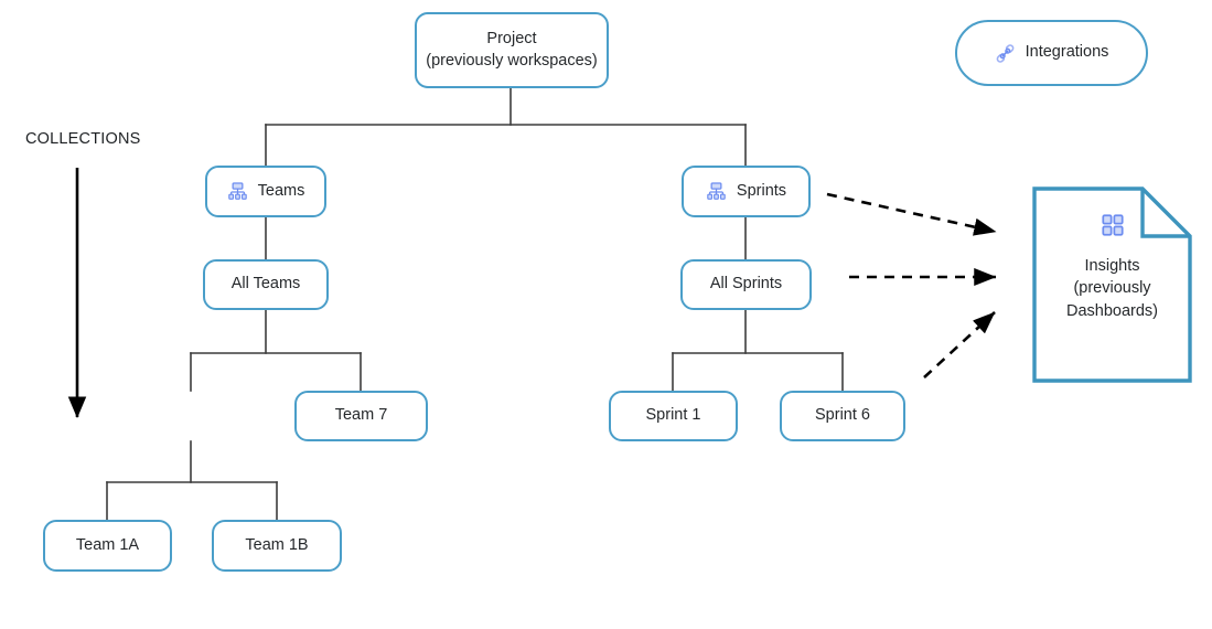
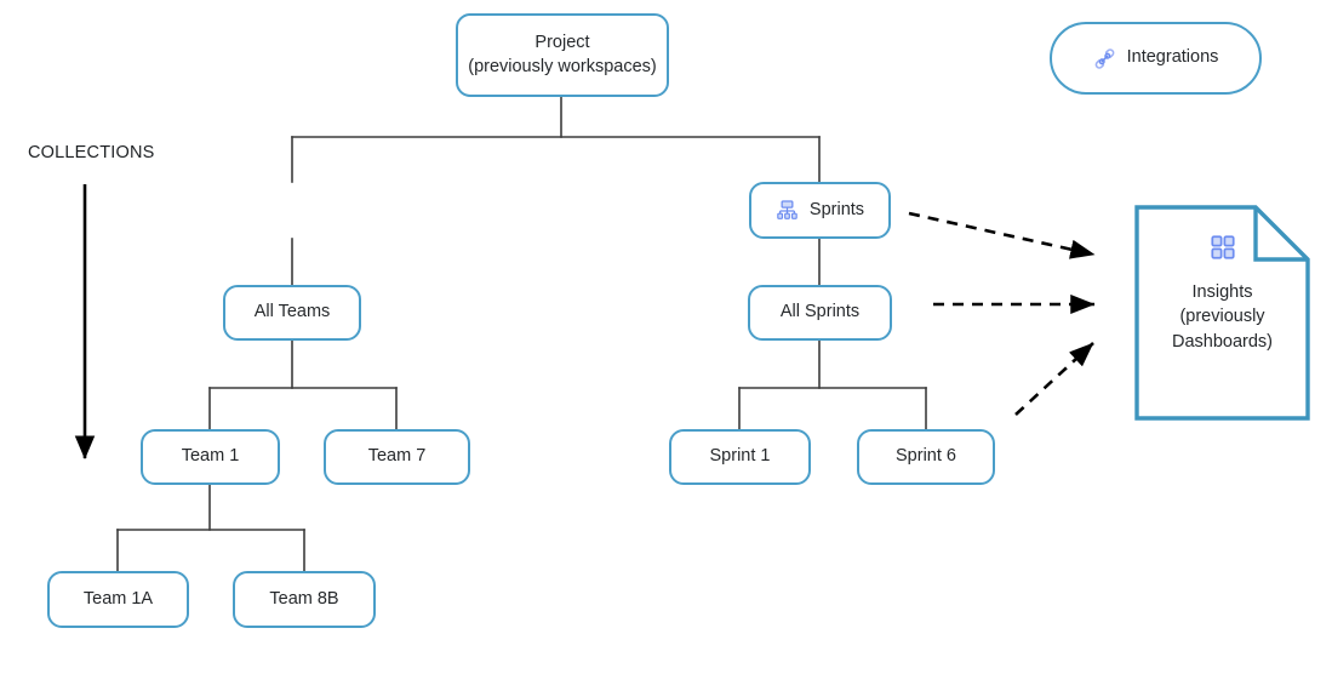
  COLLECTIONS
  Project
  (previously workspaces)
  Integrations
- Teams
  Sprints
  All Teams
  All Sprints
+ Team 1
  Team 7
  Sprint 1
  Sprint 6
  Team 1A
- Team 1B
+ Team 8B
  Insights
  (previously
  Dashboards)
